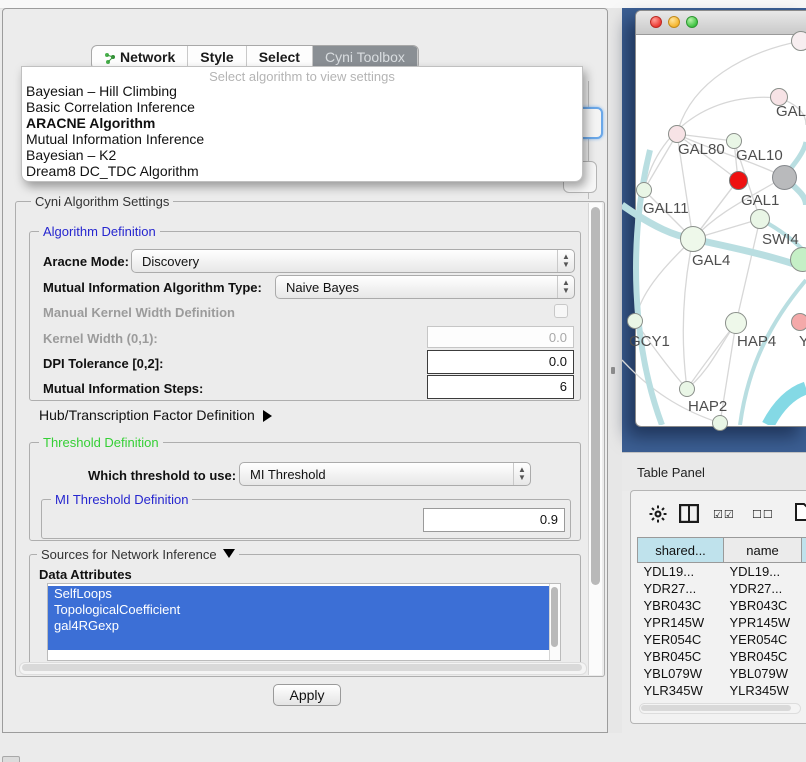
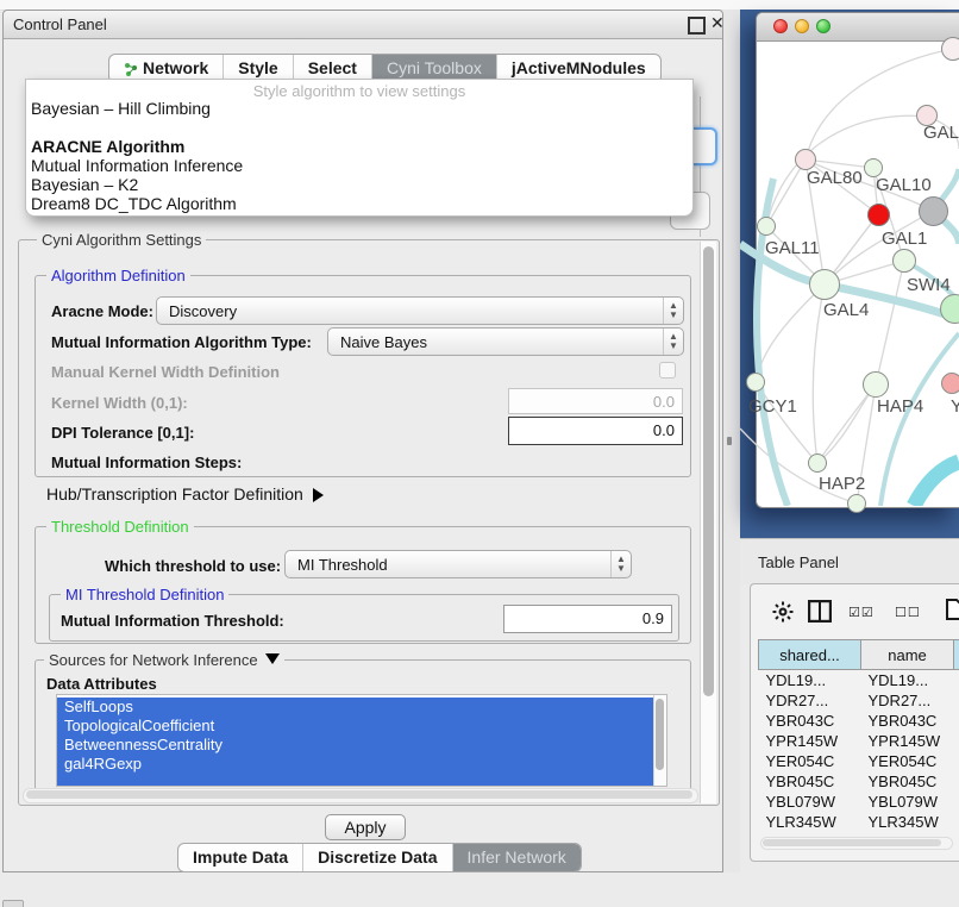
+ Control Panel
+ ✕
  Network
  Style
  Select
  Cyni Toolbox
+ jActiveMNodules
- Select algorithm to view settings
+ Style algorithm to view settings
  Bayesian – Hill Climbing
- Basic Correlation Inference
  ARACNE Algorithm
  Mutual Information Inference
  Bayesian – K2
  Dream8 DC_TDC Algorithm
  Cyni Algorithm Settings
  Algorithm Definition
  Aracne Mode:
  Discovery
  ▲
  ▼
  Mutual Information Algorithm Type:
  Naive Bayes
  ▲
  ▼
  Manual Kernel Width Definition
  Kernel Width (0,1):
  0.0
- DPI Tolerance [0,2]:
+ DPI Tolerance [0,1]:
  0.0
  Mutual Information Steps:
- 6
  Hub/Transcription Factor Definition
  Threshold Definition
  Which threshold to use:
  MI Threshold
  ▲
  ▼
  MI Threshold Definition
+ Mutual Information Threshold:
  0.9
  Sources for Network Inference
  Data Attributes
  SelfLoops
  TopologicalCoefficient
+ BetweennessCentrality
  gal4RGexp
  Apply
+ Impute Data
+ Discretize Data
+ Infer Network
  GAL
  GAL80
  GAL10
  GAL11
  GAL1
  SWI4
  GAL4
  GCY1
  HAP4
  Y
  HAP2
  Table Panel
  ☑☑
  ☐☐
  shared...	name
  YDL19...	YDL19...
  YDR27...	YDR27...
  YBR043C	YBR043C
  YPR145W	YPR145W
  YER054C	YER054C
  YBR045C	YBR045C
  YBL079W	YBL079W
  YLR345W	YLR345W
